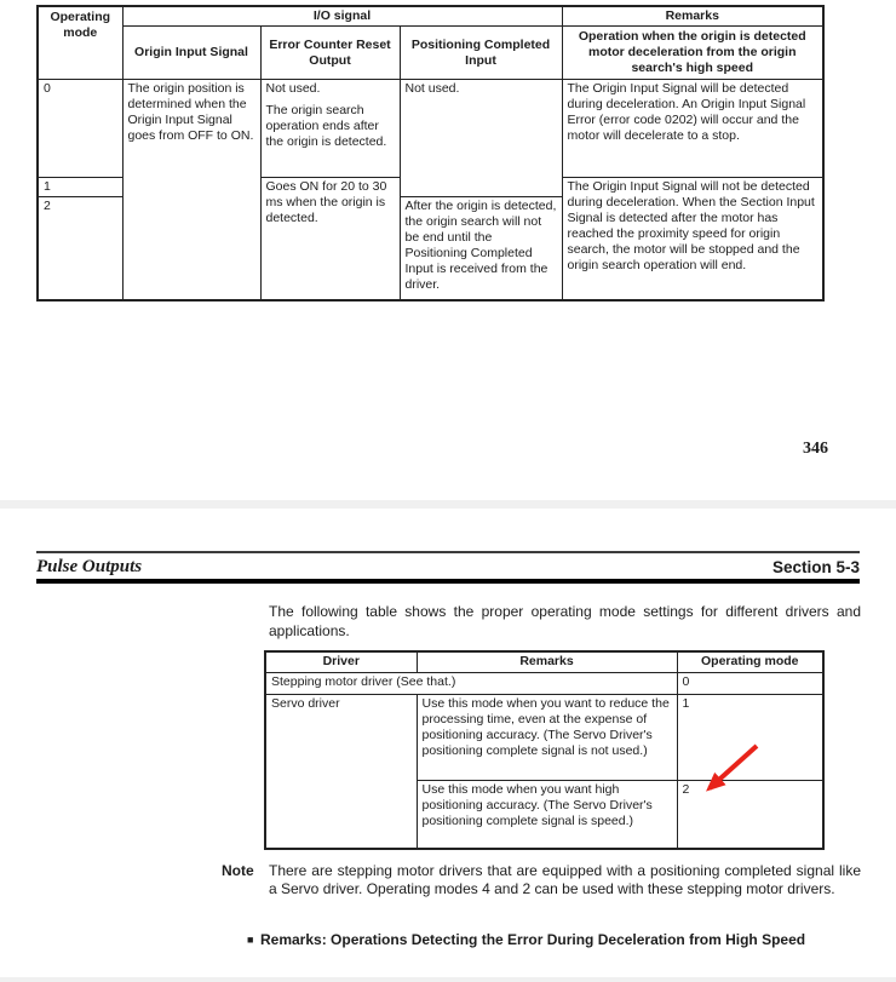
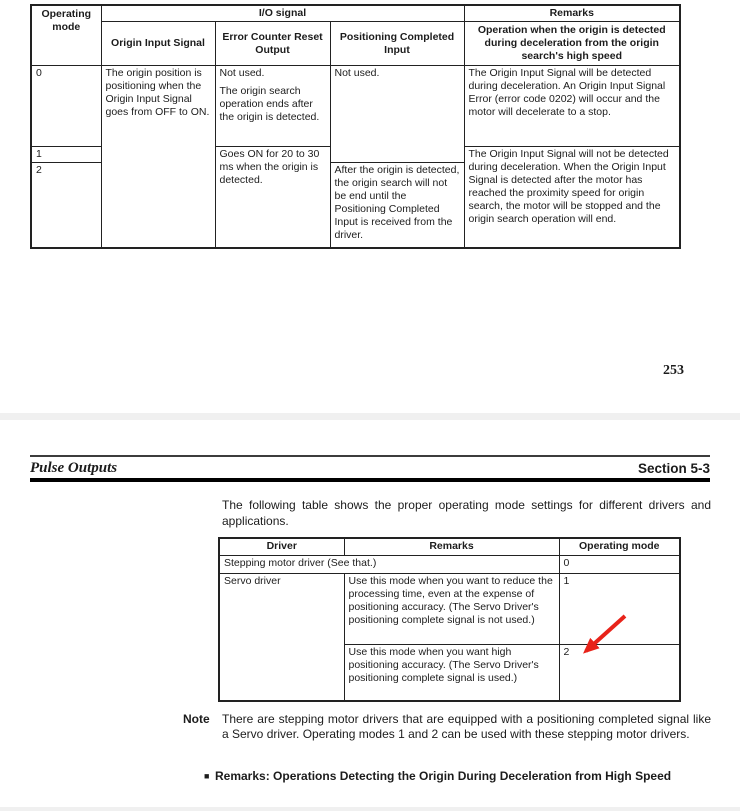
  Operating mode	I/O signal	Remarks
- Origin Input Signal	Error Counter Reset Output	Positioning Completed Input	Operation when the origin is detected motor deceleration from the origin search's high speed
+ Origin Input Signal	Error Counter Reset Output	Positioning Completed Input	Operation when the origin is detected during deceleration from the origin search's high speed
- 0	The origin position is determined when the Origin Input Signal goes from OFF to ON.	Not used. The origin search operation ends after the origin is detected.	Not used.	The Origin Input Signal will be detected during deceleration. An Origin Input Signal Error (error code 0202) will occur and the motor will decelerate to a stop.
+ 0	The origin position is positioning when the Origin Input Signal goes from OFF to ON.	Not used. The origin search operation ends after the origin is detected.	Not used.	The Origin Input Signal will be detected during deceleration. An Origin Input Signal Error (error code 0202) will occur and the motor will decelerate to a stop.
- 1	Goes ON for 20 to 30 ms when the origin is detected.	The Origin Input Signal will not be detected during deceleration. When the Section Input Signal is detected after the motor has reached the proximity speed for origin search, the motor will be stopped and the origin search operation will end.
+ 1	Goes ON for 20 to 30 ms when the origin is detected.	The Origin Input Signal will not be detected during deceleration. When the Origin Input Signal is detected after the motor has reached the proximity speed for origin search, the motor will be stopped and the origin search operation will end.
  2	After the origin is detected, the origin search will not be end until the Positioning Completed Input is received from the driver.
- 346
+ 253
  Pulse Outputs
  Section 5-3
  The following table shows the proper operating mode settings for different drivers and applications.
  Driver	Remarks	Operating mode
  Stepping motor driver (See that.)	0
  Servo driver	Use this mode when you want to reduce the processing time, even at the expense of positioning accuracy. (The Servo Driver's positioning complete signal is not used.)	1
- Use this mode when you want high positioning accuracy. (The Servo Driver's positioning complete signal is speed.)	2
+ Use this mode when you want high positioning accuracy. (The Servo Driver's positioning complete signal is used.)	2
  Note
- There are stepping motor drivers that are equipped with a positioning completed signal like a Servo driver. Operating modes 4 and 2 can be used with these stepping motor drivers.
+ There are stepping motor drivers that are equipped with a positioning completed signal like a Servo driver. Operating modes 1 and 2 can be used with these stepping motor drivers.
  ■
- Remarks: Operations Detecting the Error During Deceleration from High Speed
+ Remarks: Operations Detecting the Origin During Deceleration from High Speed
